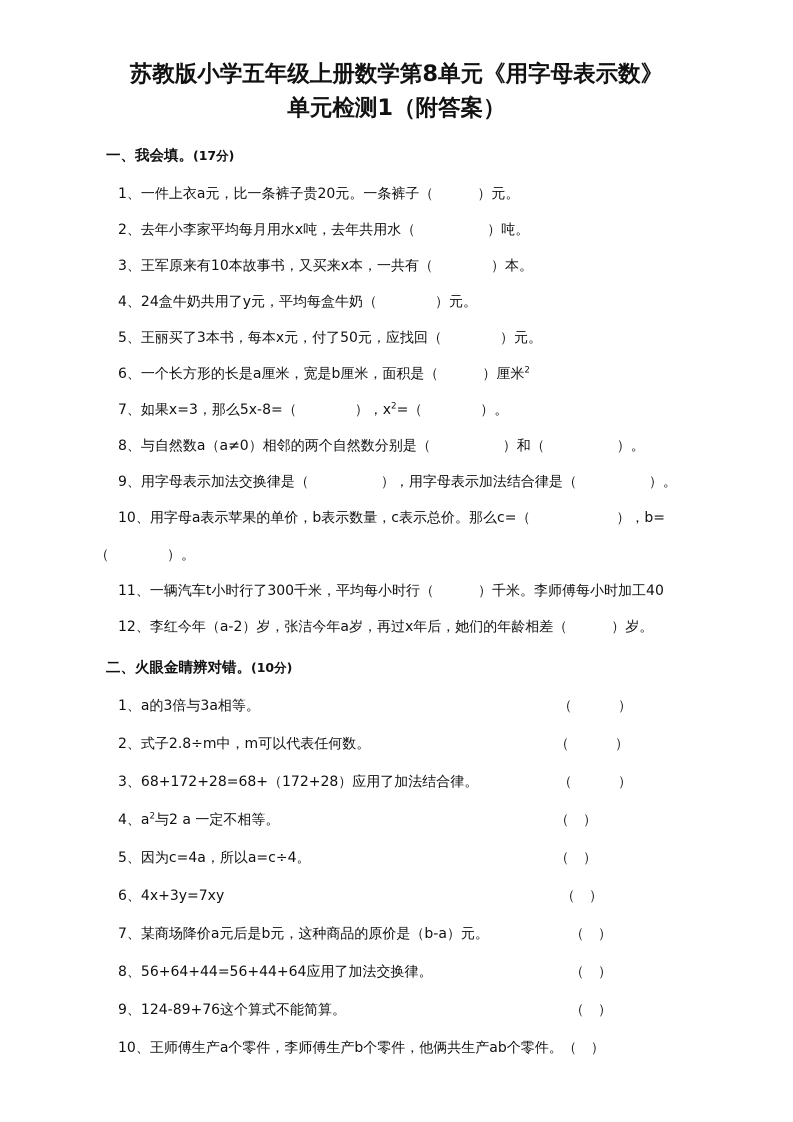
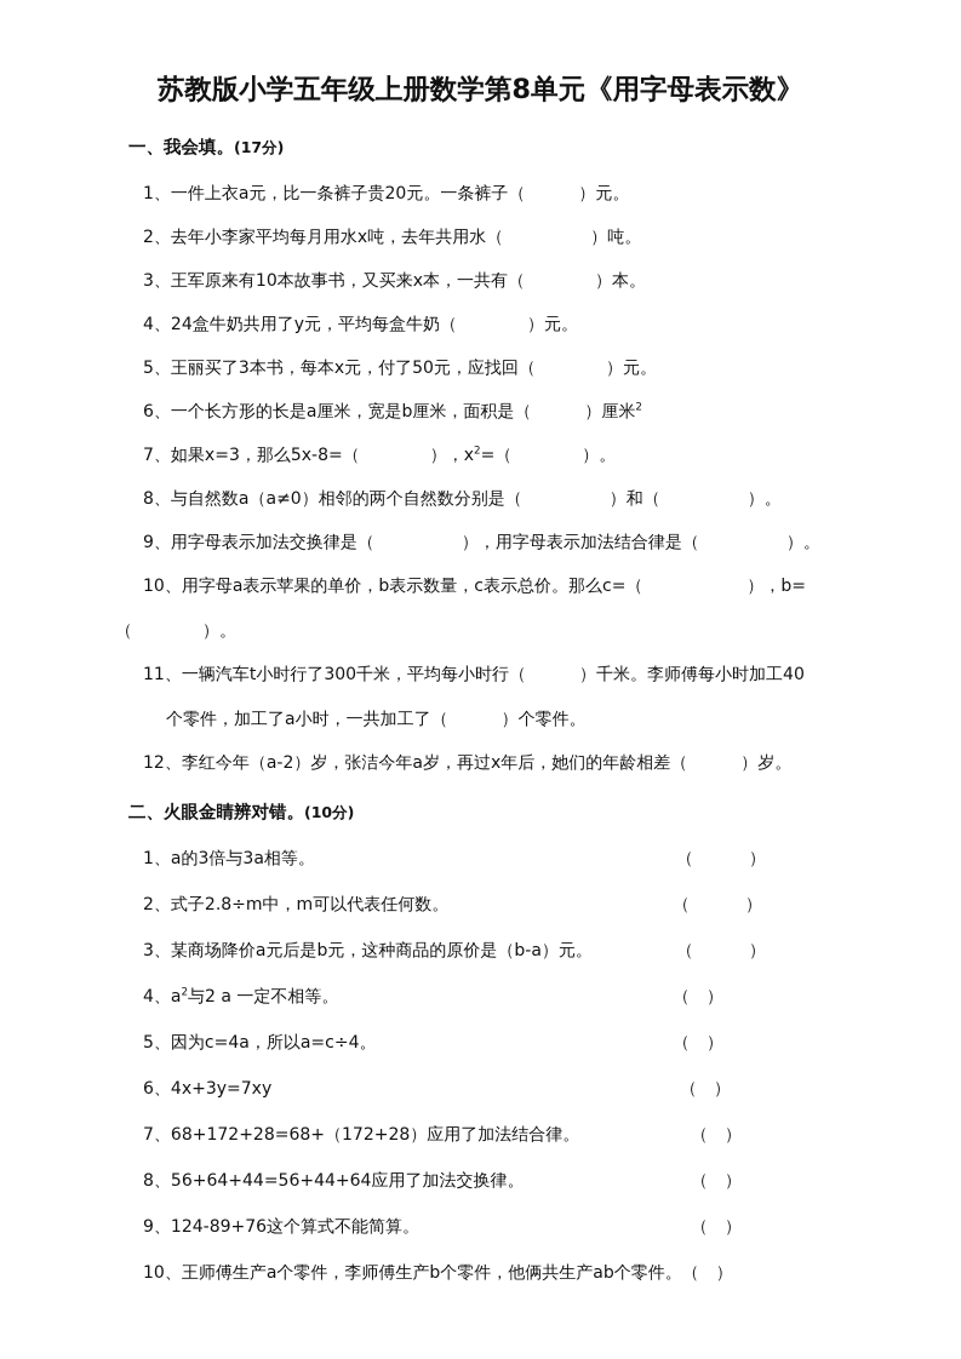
  苏教版小学五年级上册数学第8单元《用字母表示数》
- 单元检测1（附答案）
  一、我会填。(17分)
  1、一件上衣a元，比一条裤子贵20元。一条裤子（ ）元。
  2、去年小李家平均每月用水x吨，去年共用水（ ）吨。
  3、王军原来有10本故事书，又买来x本，一共有（ ）本。
  4、24盒牛奶共用了y元，平均每盒牛奶（ ）元。
  5、王丽买了3本书，每本x元，付了50元，应找回（ ）元。
  6、一个长方形的长是a厘米，宽是b厘米，面积是（ ）厘米2
  7、如果x=3，那么5x-8=（ ），x2=（ ）。
  8、与自然数a（a≠0）相邻的两个自然数分别是（ ）和（ ）。
  9、用字母表示加法交换律是（ ），用字母表示加法结合律是（ ）。
  10、用字母a表示苹果的单价，b表示数量，c表示总价。那么c=（ ），b=
  （ ）。
  11、一辆汽车t小时行了300千米，平均每小时行（ ）千米。李师傅每小时加工40
+ 个零件，加工了a小时，一共加工了（ ）个零件。
  12、李红今年（a-2）岁，张洁今年a岁，再过x年后，她们的年龄相差（ ）岁。
  二、火眼金睛辨对错。(10分)
  1、a的3倍与3a相等。
  （ ）
  2、式子2.8÷m中，m可以代表任何数。
  （ ）
- 3、68+172+28=68+（172+28）应用了加法结合律。
+ 3、某商场降价a元后是b元，这种商品的原价是（b-a）元。
  （ ）
  4、a2与2 a 一定不相等。
  （ ）
  5、因为c=4a，所以a=c÷4。
  （ ）
  6、4x+3y=7xy
  （ ）
- 7、某商场降价a元后是b元，这种商品的原价是（b-a）元。
+ 7、68+172+28=68+（172+28）应用了加法结合律。
  （ ）
  8、56+64+44=56+44+64应用了加法交换律。
  （ ）
  9、124-89+76这个算式不能简算。
  （ ）
  10、王师傅生产a个零件，李师傅生产b个零件，他俩共生产ab个零件。（ ）
